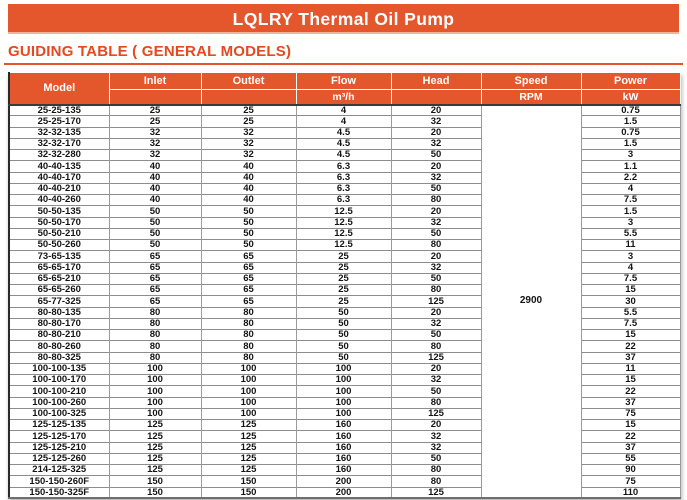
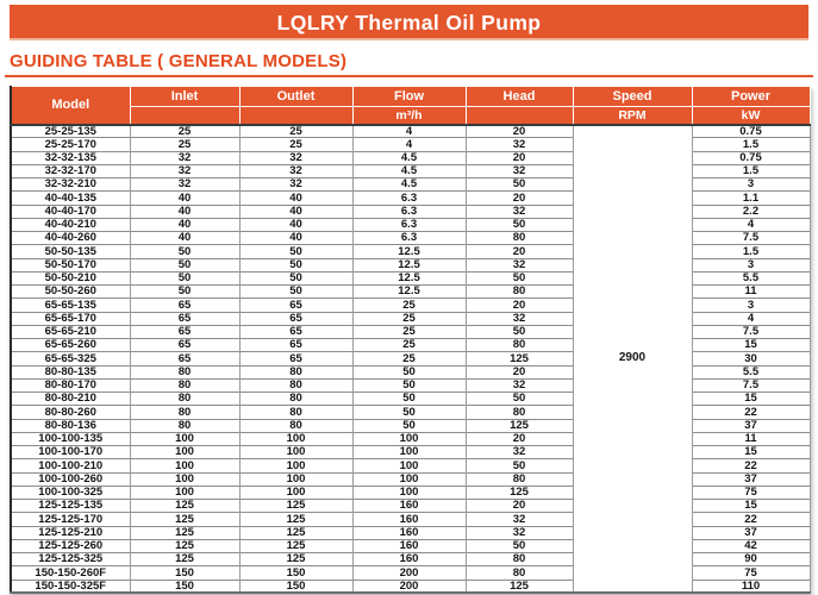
  LQLRY Thermal Oil Pump
  GUIDING TABLE ( GENERAL MODELS)
  Model	Inlet	Outlet	Flow	Head	Speed	Power
  		m³/h		RPM	kW
  25-25-135	25	25	4	20	2900	0.75
  25-25-170	25	25	4	32	1.5
  32-32-135	32	32	4.5	20	0.75
  32-32-170	32	32	4.5	32	1.5
- 32-32-280	32	32	4.5	50	3
+ 32-32-210	32	32	4.5	50	3
  40-40-135	40	40	6.3	20	1.1
  40-40-170	40	40	6.3	32	2.2
  40-40-210	40	40	6.3	50	4
  40-40-260	40	40	6.3	80	7.5
  50-50-135	50	50	12.5	20	1.5
  50-50-170	50	50	12.5	32	3
  50-50-210	50	50	12.5	50	5.5
  50-50-260	50	50	12.5	80	11
- 73-65-135	65	65	25	20	3
+ 65-65-135	65	65	25	20	3
  65-65-170	65	65	25	32	4
  65-65-210	65	65	25	50	7.5
  65-65-260	65	65	25	80	15
- 65-77-325	65	65	25	125	30
+ 65-65-325	65	65	25	125	30
  80-80-135	80	80	50	20	5.5
  80-80-170	80	80	50	32	7.5
  80-80-210	80	80	50	50	15
  80-80-260	80	80	50	80	22
- 80-80-325	80	80	50	125	37
+ 80-80-136	80	80	50	125	37
  100-100-135	100	100	100	20	11
  100-100-170	100	100	100	32	15
  100-100-210	100	100	100	50	22
  100-100-260	100	100	100	80	37
  100-100-325	100	100	100	125	75
  125-125-135	125	125	160	20	15
  125-125-170	125	125	160	32	22
  125-125-210	125	125	160	32	37
- 125-125-260	125	125	160	50	55
+ 125-125-260	125	125	160	50	42
- 214-125-325	125	125	160	80	90
+ 125-125-325	125	125	160	80	90
  150-150-260F	150	150	200	80	75
  150-150-325F	150	150	200	125	110
